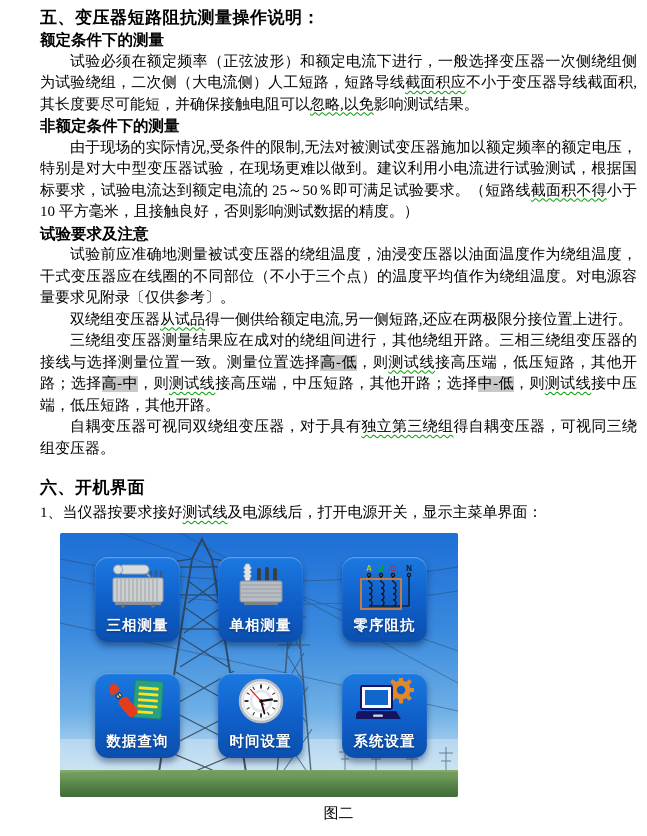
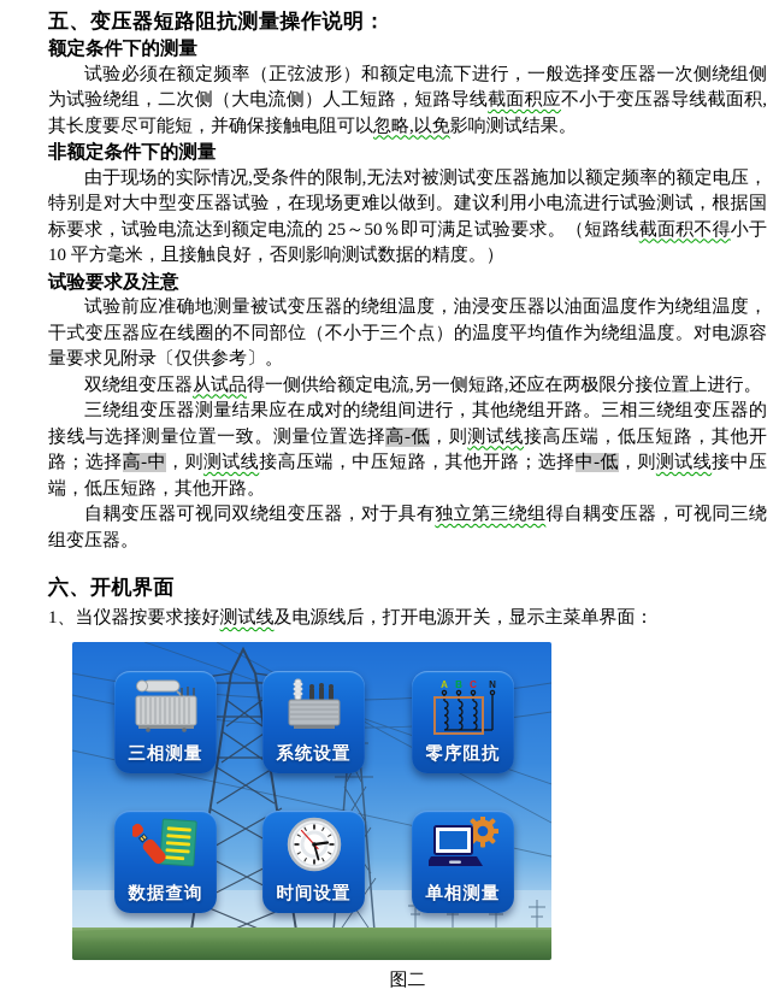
  五、变压器短路阻抗测量操作说明：
  额定条件下的测量
  试验必须在额定频率（正弦波形）和额定电流下进行，一般选择变压器一次侧绕组侧为试验绕组，二次侧（大电流侧）人工短路，短路导线截面积应不小于变压器导线截面积,其长度要尽可能短，并确保接触电阻可以忽略,以免影响测试结果。
  非额定条件下的测量
  由于现场的实际情况,受条件的限制,无法对被测试变压器施加以额定频率的额定电压，特别是对大中型变压器试验，在现场更难以做到。建议利用小电流进行试验测试，根据国标要求，试验电流达到额定电流的 25～50％即可满足试验要求。（短路线截面积不得小于 10 平方毫米，且接触良好，否则影响测试数据的精度。）
  试验要求及注意
  试验前应准确地测量被试变压器的绕组温度，油浸变压器以油面温度作为绕组温度，干式变压器应在线圈的不同部位（不小于三个点）的温度平均值作为绕组温度。对电源容量要求见附录〔仅供参考〕。
  双绕组变压器从试品得一侧供给额定电流,另一侧短路,还应在两极限分接位置上进行。
  三绕组变压器测量结果应在成对的绕组间进行，其他绕组开路。三相三绕组变压器的接线与选择测量位置一致。测量位置选择高-低，则测试线接高压端，低压短路，其他开路；选择高-中，则测试线接高压端，中压短路，其他开路；选择中-低，则测试线接中压端，低压短路，其他开路。
  自耦变压器可视同双绕组变压器，对于具有独立第三绕组得自耦变压器，可视同三绕组变压器。
  六、开机界面
  1、当仪器按要求接好测试线及电源线后，打开电源开关，显示主菜单界面：
  三相测量
- 单相测量
+ 系统设置
  A
  B
  C
  N
  零序阻抗
  数据查询
  时间设置
- 系统设置
+ 单相测量
  图二
